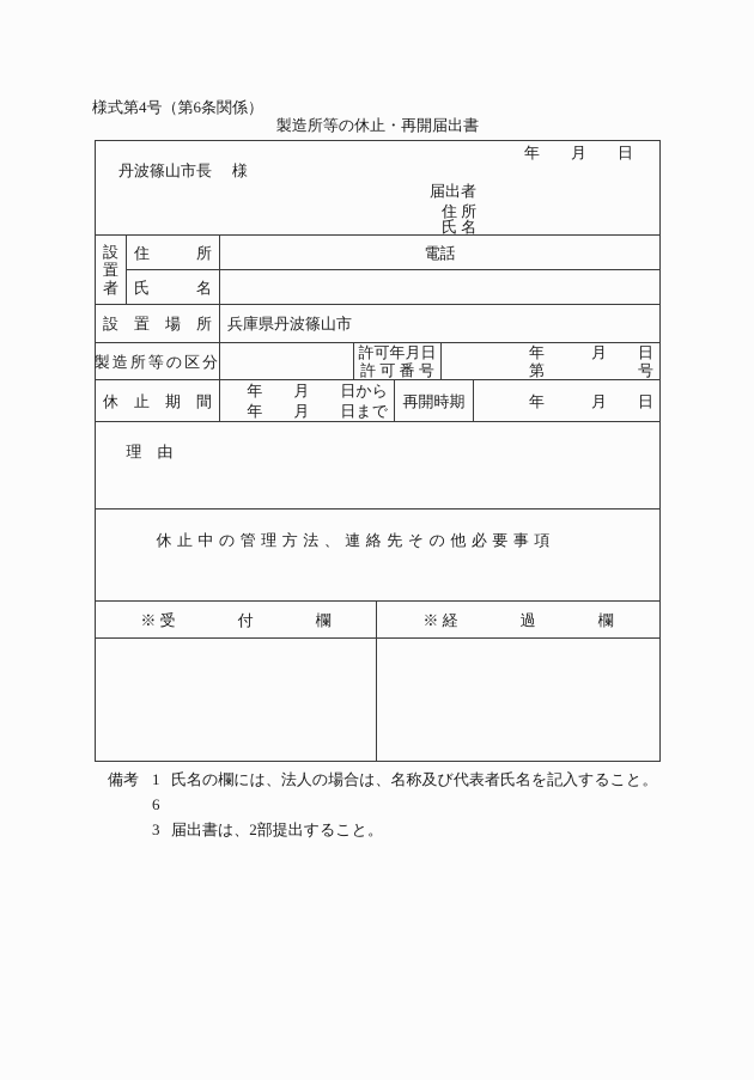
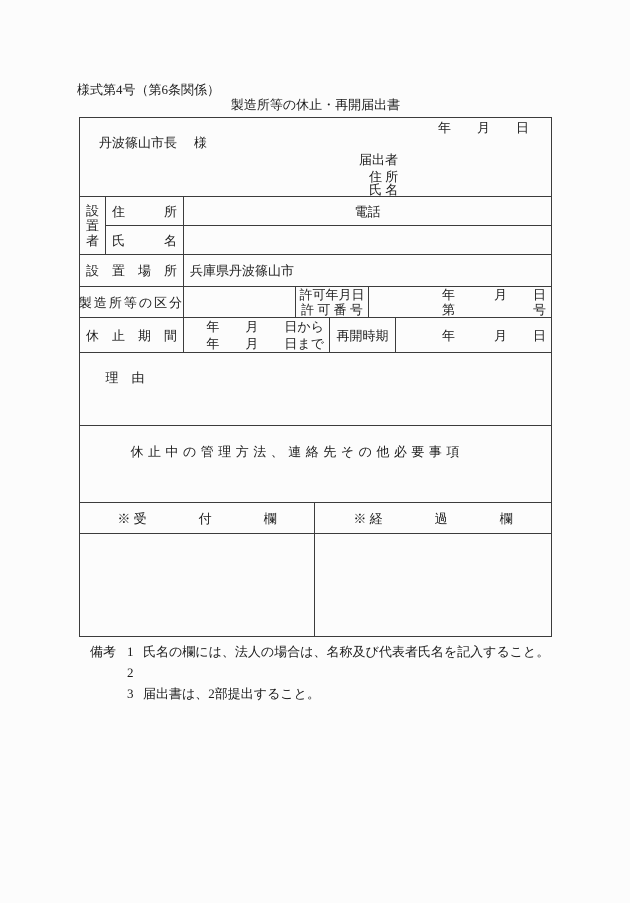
  様式第4号（第6条関係）
  製造所等の休止・再開届出書
  年 月 日
  丹波篠山市長
  様
  届出者
  住 所
  氏 名
  設置者
  住 所
  電話
  氏 名
  設 置 場 所
  兵庫県丹波篠山市
  製造所等の区分
  許可年月日
  許 可 番 号
  年 月 日
  第 号
  休 止 期 間
  年 月 日から
  年 月 日まで
  再開時期
  年 月 日
  理 由
  休止中の管理方法、連絡先その他必要事項
  ※ 受 付 欄
  ※ 経 過 欄
  備考
  1
  氏名の欄には、法人の場合は、名称及び代表者氏名を記入すること。
- 6
+ 2
  3
  届出書は、2部提出すること。
